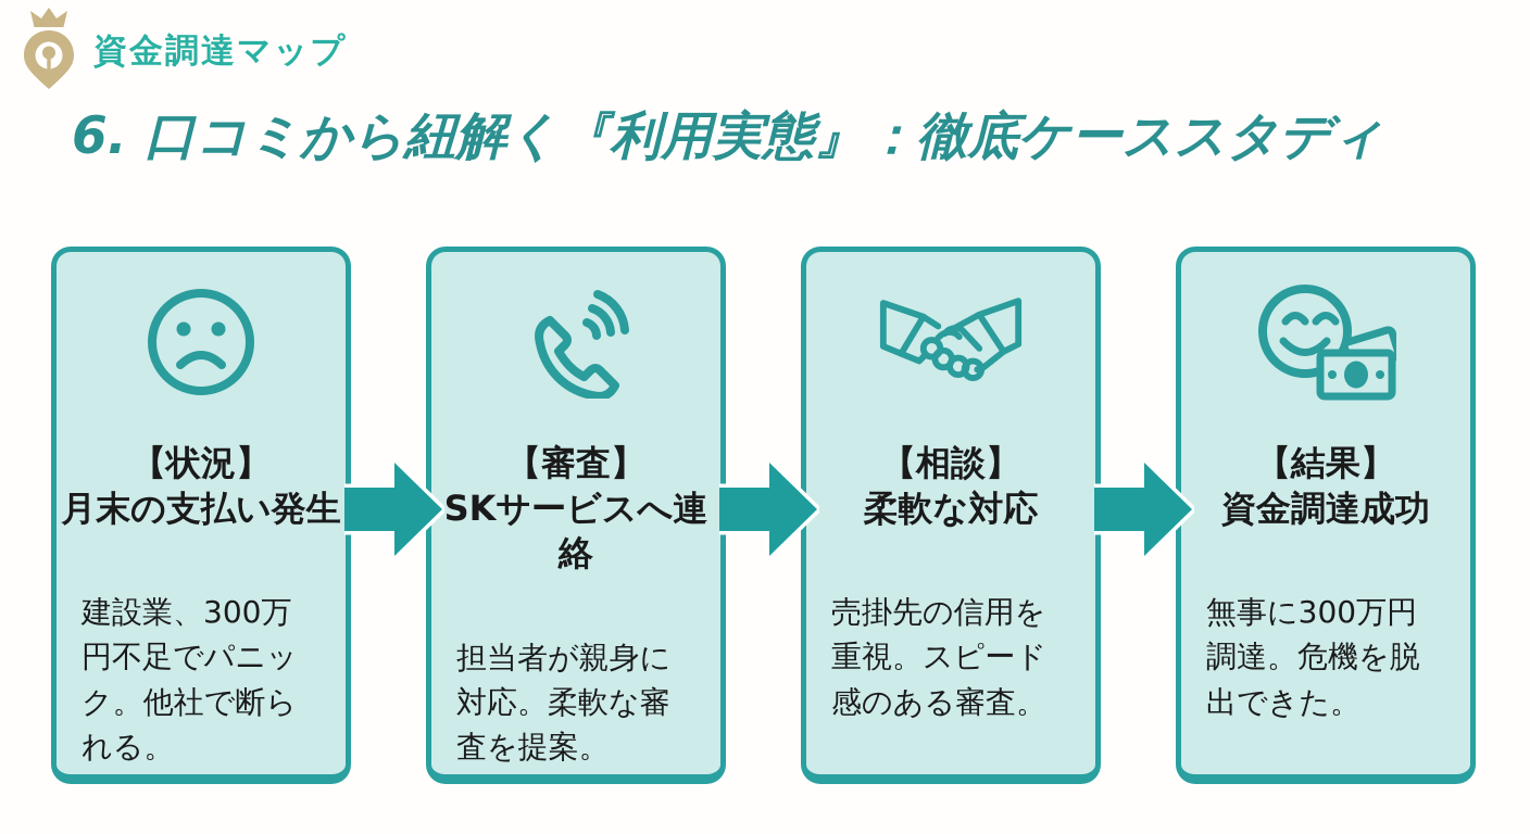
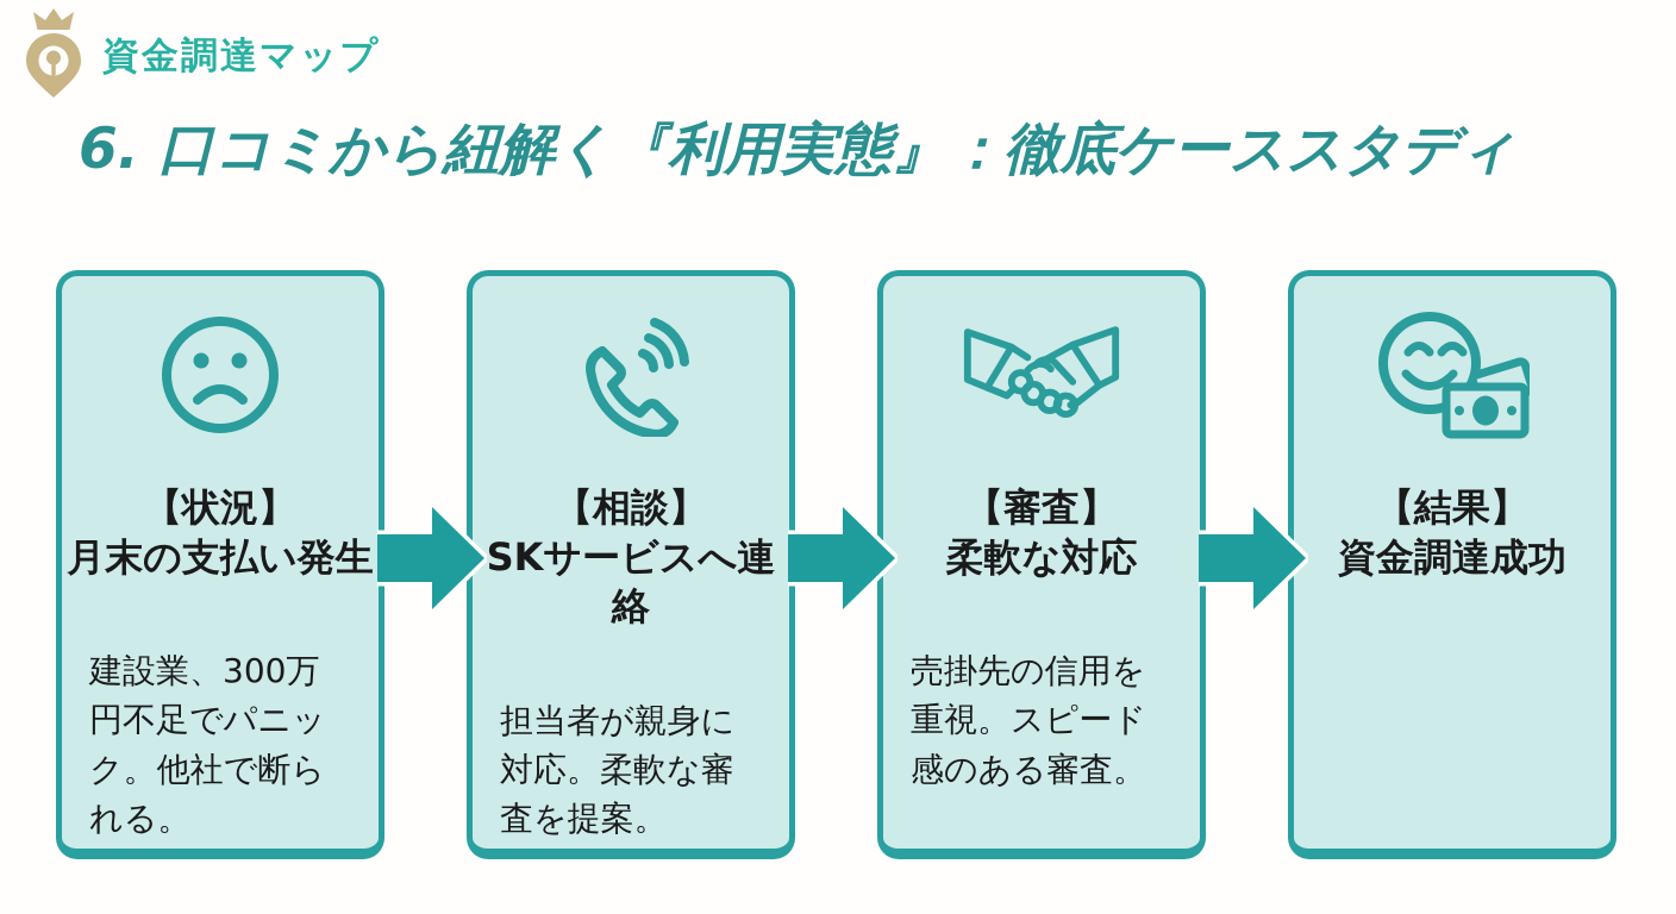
  資金調達マップ
  6. 口コミから紐解く『利用実態』：徹底ケーススタディ
  【状況】
  月末の支払い発生
  建設業、300万円不足でパニック。他社で断られる。
- 【審査】
+ 【相談】
  SKサービスへ連絡
  担当者が親身に対応。柔軟な審査を提案。
- 【相談】
+ 【審査】
  柔軟な対応
  売掛先の信用を重視。スピード感のある審査。
  【結果】
  資金調達成功
- 無事に300万円調達。危機を脱出できた。
